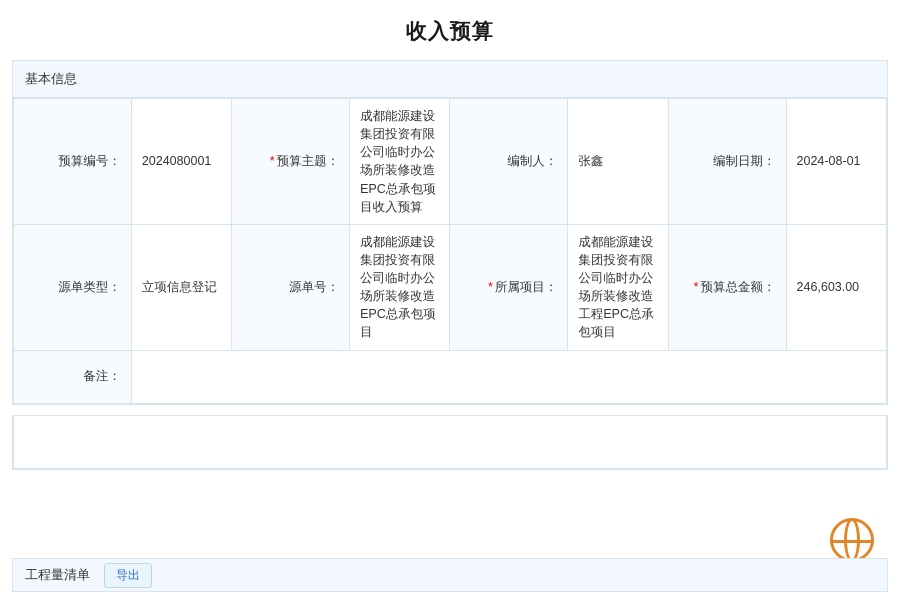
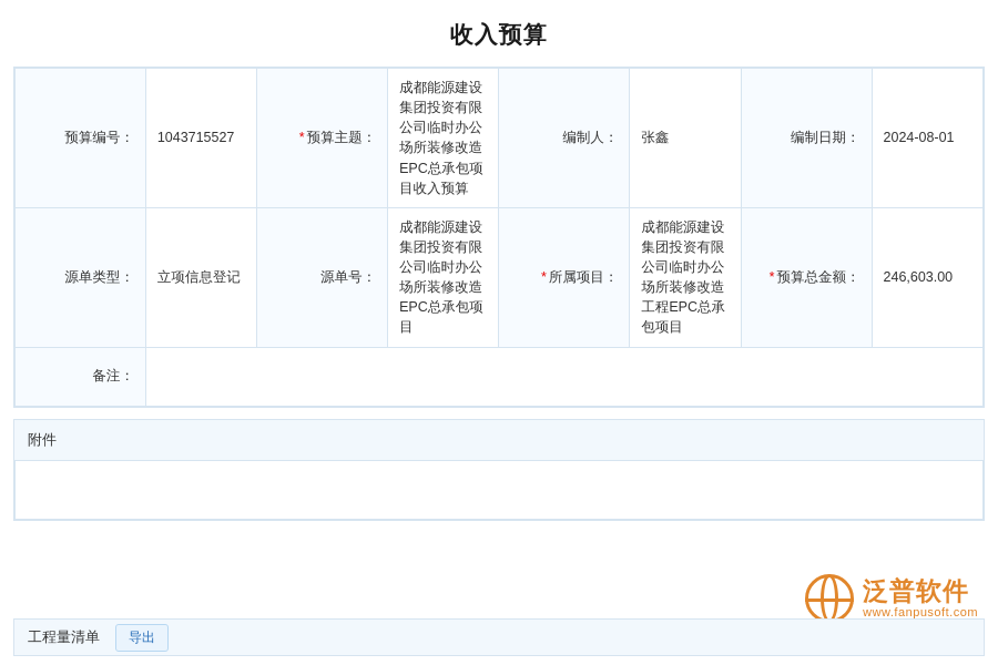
  收入预算
- 基本信息
- 预算编号：	2024080001	* 预算主题：	成都能源建设集团投资有限公司临时办公场所装修改造EPC总承包项目收入预算	编制人：	张鑫	编制日期：	2024-08-01
+ 预算编号：	1043715527	* 预算主题：	成都能源建设集团投资有限公司临时办公场所装修改造EPC总承包项目收入预算	编制人：	张鑫	编制日期：	2024-08-01
  源单类型：	立项信息登记	源单号：	成都能源建设集团投资有限公司临时办公场所装修改造EPC总承包项目	* 所属项目：	成都能源建设集团投资有限公司临时办公场所装修改造工程EPC总承包项目	* 预算总金额：	246,603.00
  备注：
+ 附件
+ 泛普软件
+ www.fanpusoft.com
  工程量清单
  导出
